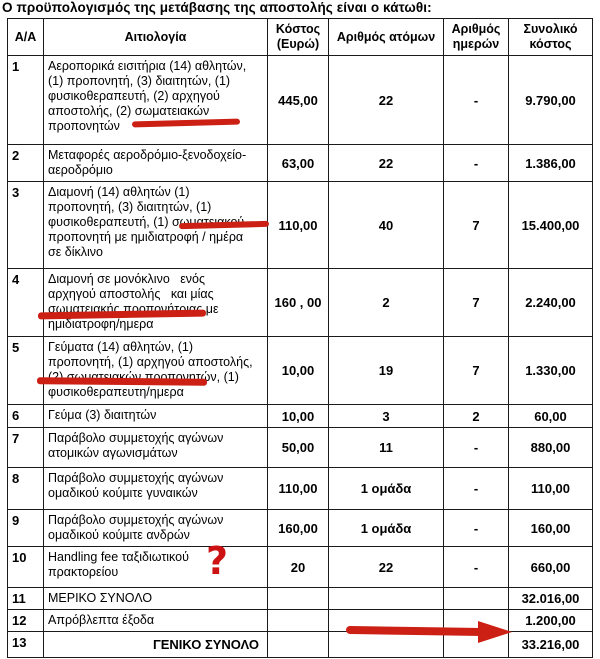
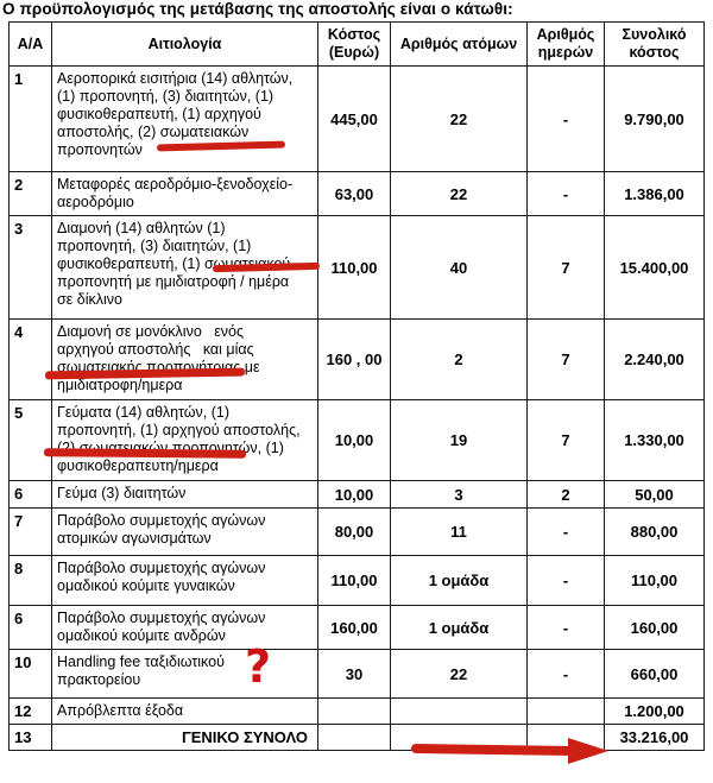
  Ο προϋπολογισμός της μετάβασης της αποστολής είναι ο κάτωθι:
  Α/Α	Αιτιολογία	Κόστος (Ευρώ)	Αριθμός ατόμων	Αριθμός ημερών	Συνολικό κόστος
- 1	Αεροπορικά εισιτήρια (14) αθλητών, (1) προπονητή, (3) διαιτητών, (1) φυσικοθεραπευτή, (2) αρχηγού αποστολής, (2) σωματειακών προπονητών	445,00	22	-	9.790,00
+ 1	Αεροπορικά εισιτήρια (14) αθλητών, (1) προπονητή, (3) διαιτητών, (1) φυσικοθεραπευτή, (1) αρχηγού αποστολής, (2) σωματειακών προπονητών	445,00	22	-	9.790,00
  2	Μεταφορές αεροδρόμιο-ξενοδοχείο- αεροδρόμιο	63,00	22	-	1.386,00
  3	Διαμονή (14) αθλητών (1) προπονητή, (3) διαιτητών, (1) φυσικοθεραπευτή, (1) σω προπονητή με ημιδιατροφή / ημέρα σε δίκλινο	110,00	40	7	15.400,00
  4	Διαμονή σε μονόκλινο ενός αρχηγού αποστολής και μίας σωματειακής προπονήτ με ημιδιατροφη/ημερα	160 , 00	2	7	2.240,00
  5	Γεύματα (14) αθλητών, (1) προπονητή, (1) αρχηγού αποστολής, κών προπονητών, (1) φυσικοθεραπευτη/ημερα	10,00	19	7	1.330,00
- 6	Γεύμα (3) διαιτητών	10,00	3	2	60,00
+ 6	Γεύμα (3) διαιτητών	10,00	3	2	50,00
- 7	Παράβολο συμμετοχής αγώνων ατομικών αγωνισμάτων	50,00	11	-	880,00
+ 7	Παράβολο συμμετοχής αγώνων ατομικών αγωνισμάτων	80,00	11	-	880,00
  8	Παράβολο συμμετοχής αγώνων ομαδικού κούμιτε γυναικών	110,00	1 ομάδα	-	110,00
- 9	Παράβολο συμμετοχής αγώνων ομαδικού κούμιτε ανδρών	160,00	1 ομάδα	-	160,00
+ 6	Παράβολο συμμετοχής αγώνων ομαδικού κούμιτε ανδρών	160,00	1 ομάδα	-	160,00
- 10	Handling fee ταξιδιωτικού πρακτορείου	20	22	-	660,00
+ 10	Handling fee ταξιδιωτικού πρακτορείου	30	22	-	660,00
- 11	ΜΕΡΙΚΟ ΣΥΝΟΛΟ				32.016,00
  12	Απρόβλεπτα έξοδα				1.200,00
  13	ΓΕΝΙΚΟ ΣΥΝΟΛΟ				33.216,00
  ?
